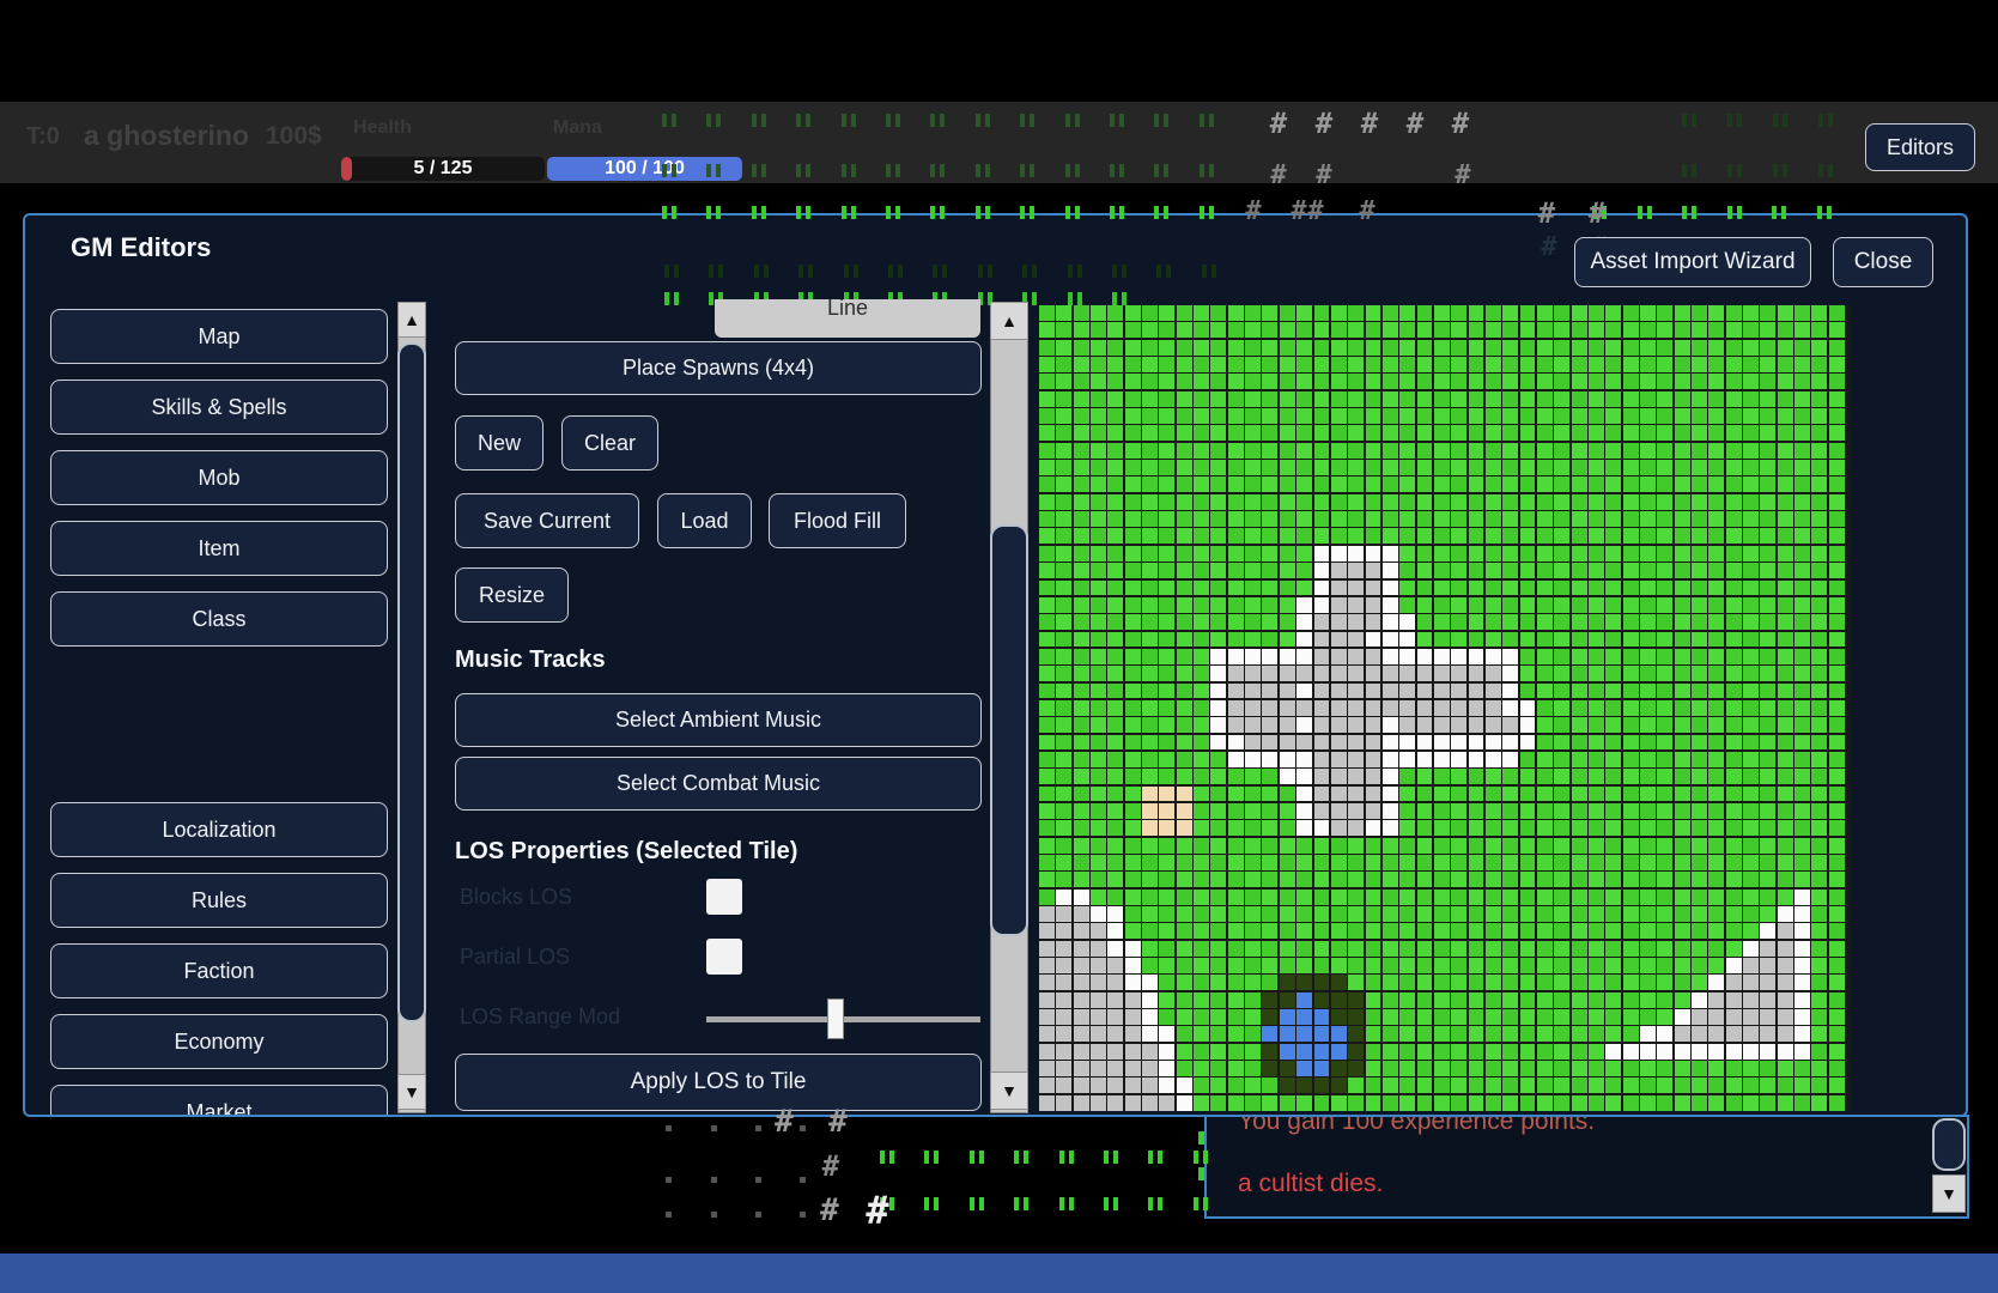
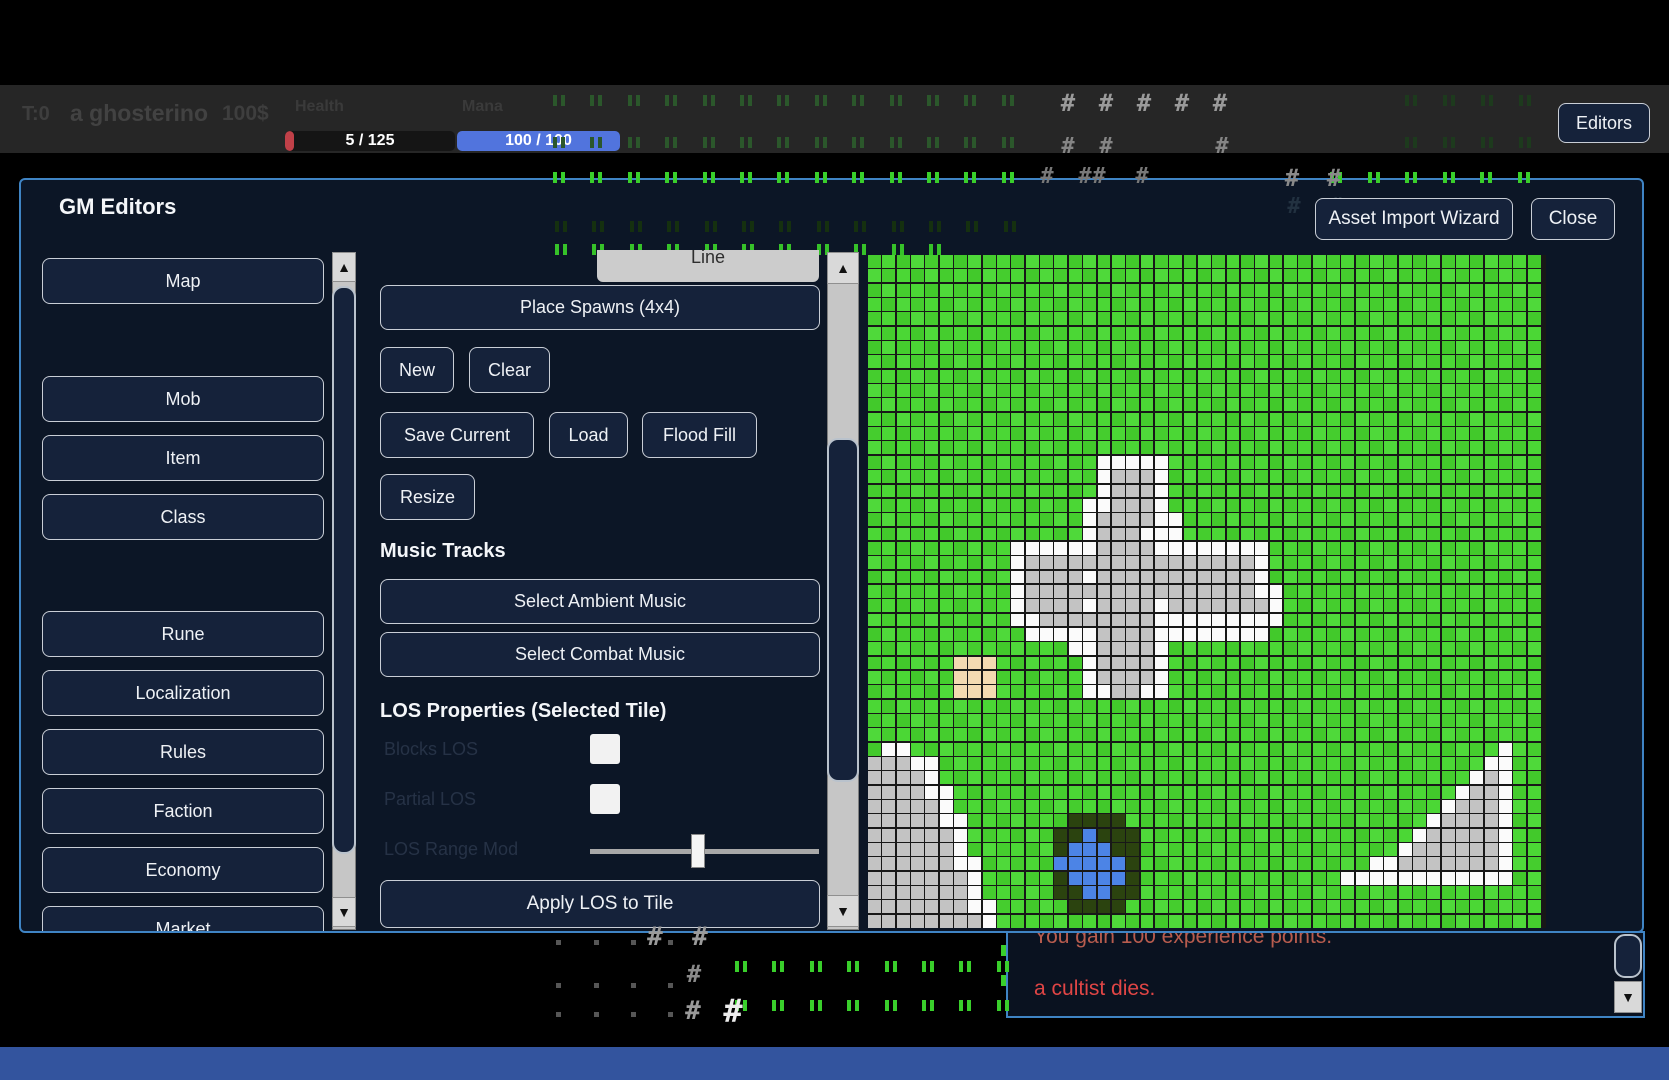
  T:0
  a ghosterino
  100$
  5 / 125
  100 / 100
  Editors
  #
  GM Editors
  Asset Import Wizard
  Close
  Map
- Skills & Spells
  Mob
  Item
  Class
+ Rune
  Localization
  Rules
  Faction
  Economy
  Market
  ▲
  ▼
  Line
  Place Spawns (4x4)
  New
  Clear
  Save Current
  Load
  Flood Fill
  Resize
  Music Tracks
  Select Ambient Music
  Select Combat Music
  LOS Properties (Selected Tile)
  Blocks LOS
  Partial LOS
  LOS Range Mod
  Apply LOS to Tile
  ▲
  ▼
  You gain 100 experience points.
  a cultist dies.
  ▼
  #
  #
  #
  #
  #
  #
  #
  #
  #
  #
  #
  #
  #
  #
  #
  #
  #
  #
  #
